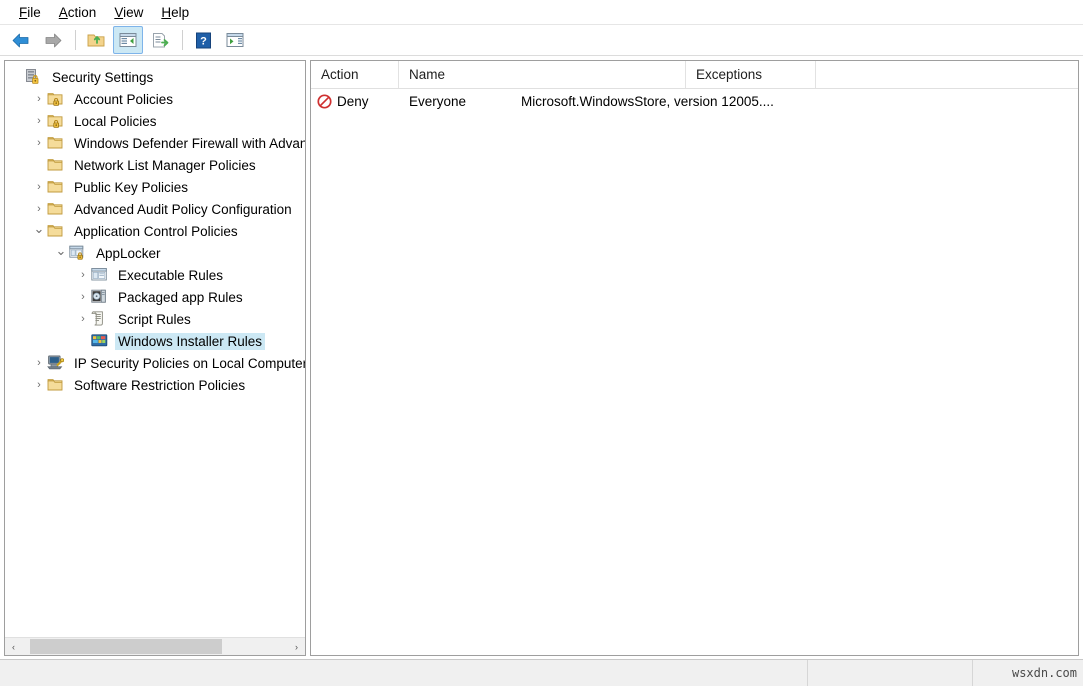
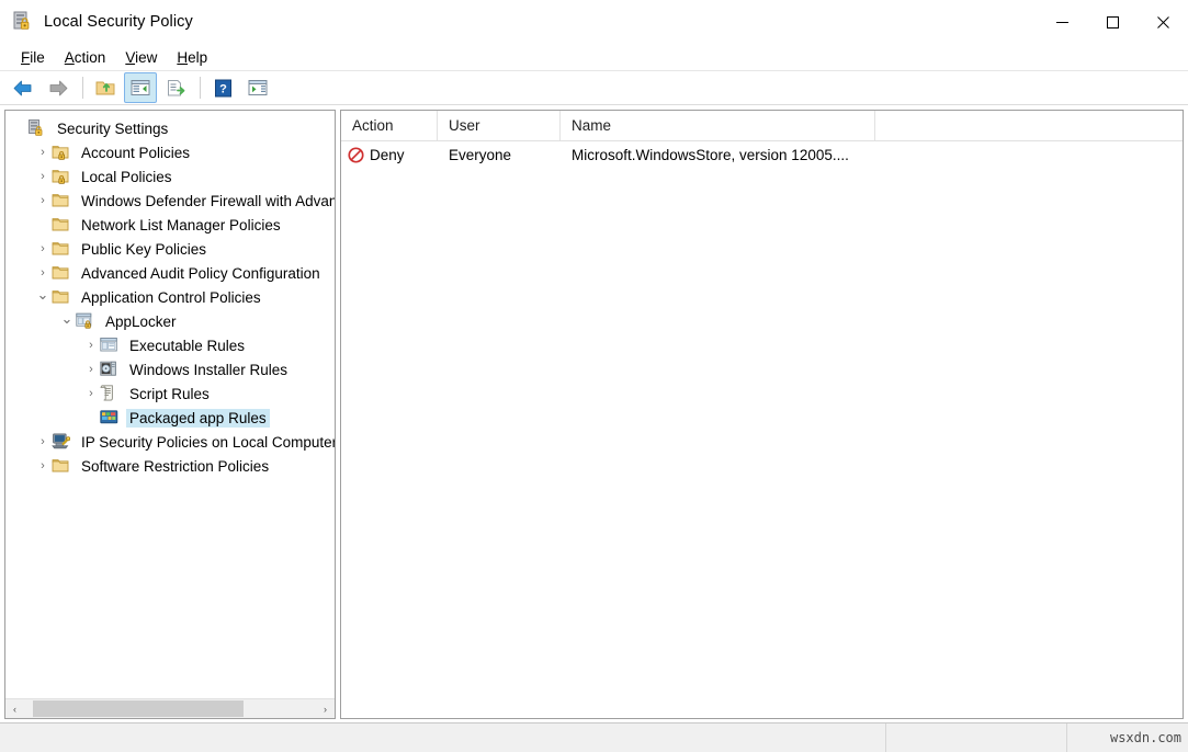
+ Local Security Policy
  File
  Action
  View
  Help
  ?
  Security Settings
  ›
  Account Policies
  ›
  Local Policies
  ›
  Windows Defender Firewall with Advan
  Network List Manager Policies
  ›
  Public Key Policies
  ›
  Advanced Audit Policy Configuration
  ⌄
  Application Control Policies
  ⌄
  AppLocker
  ›
  Executable Rules
  ›
- Packaged app Rules
+ Windows Installer Rules
  ›
  Script Rules
- Windows Installer Rules
+ Packaged app Rules
  ›
  IP Security Policies on Local Computer
  ›
  Software Restriction Policies
  ‹
  ›
  Action
+ User
  Name
- Exceptions
  Deny
  Everyone
  Microsoft.WindowsStore, version 12005....
  wsxdn.com
